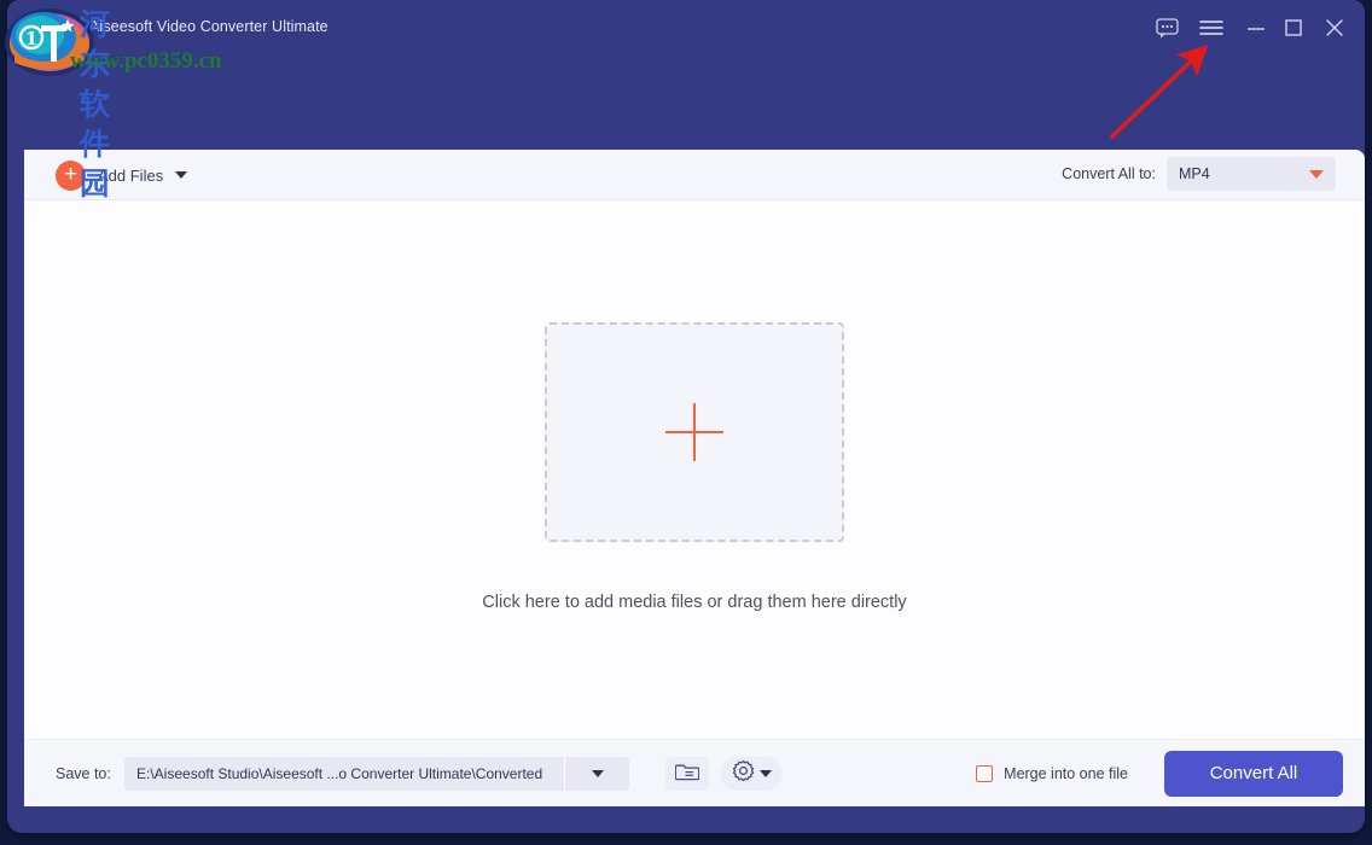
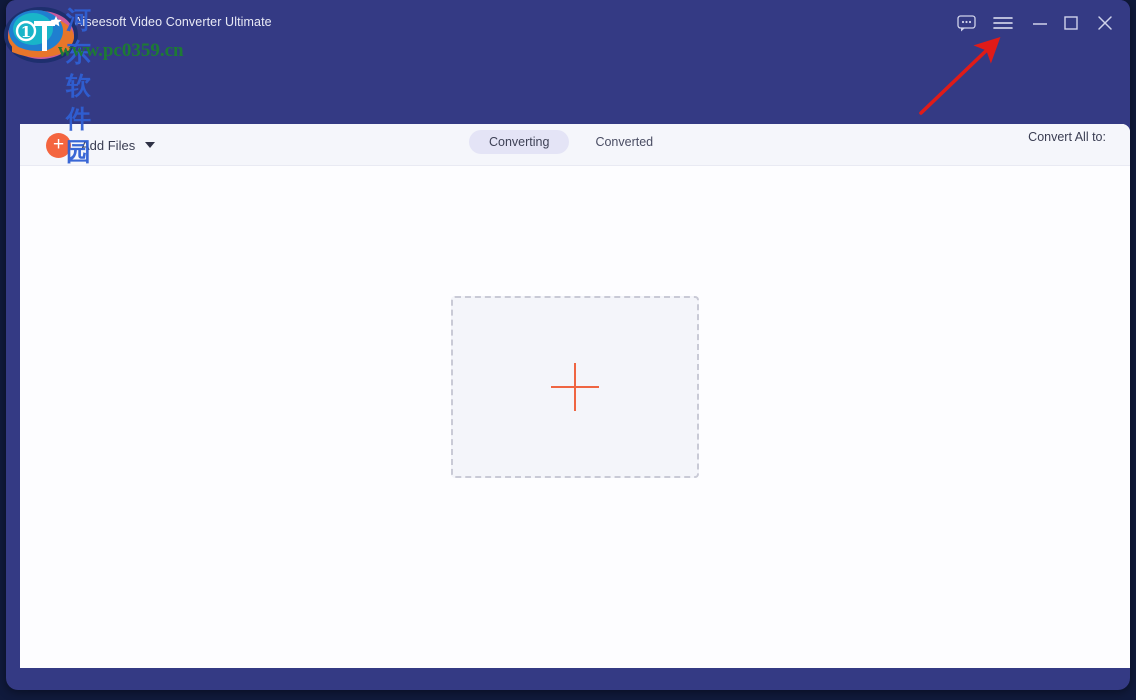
  Aiseesoft Video Converter Ultimate
  +
  Add Files
+ Converting
+ Converted
  Convert All to:
- MP4
- Click here to add media files or drag them here directly
- Save to:
- E:\Aiseesoft Studio\Aiseesoft ...o Converter Ultimate\Converted
- Merge into one file
- Convert All
  1
  河东软件园
  www.pc0359.cn
